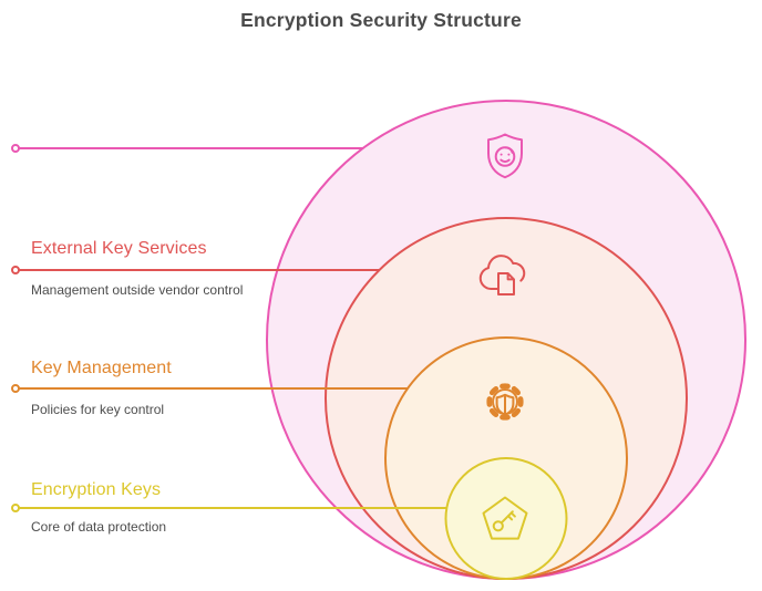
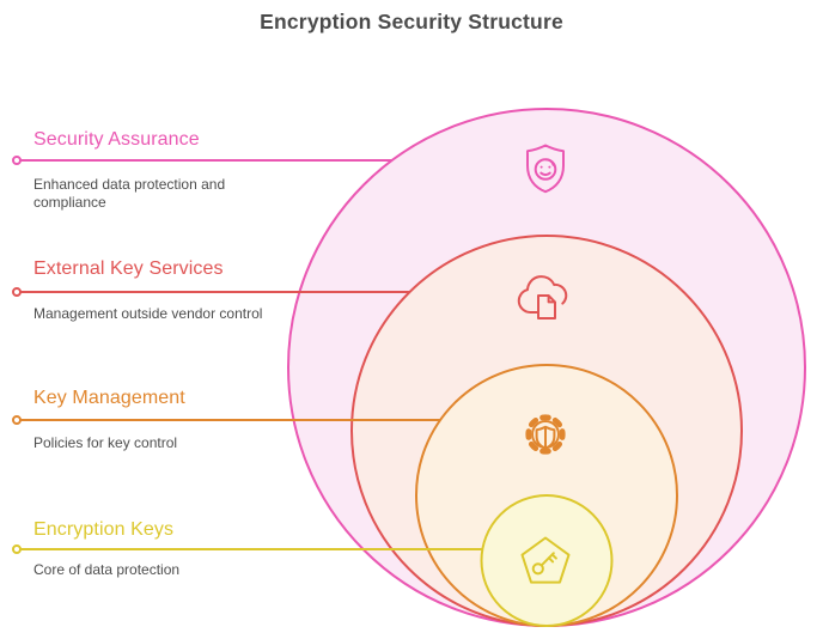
  Encryption Security Structure
+ Security Assurance
+ Enhanced data protection and compliance
  External Key Services
  Management outside vendor control
  Key Management
  Policies for key control
  Encryption Keys
  Core of data protection
